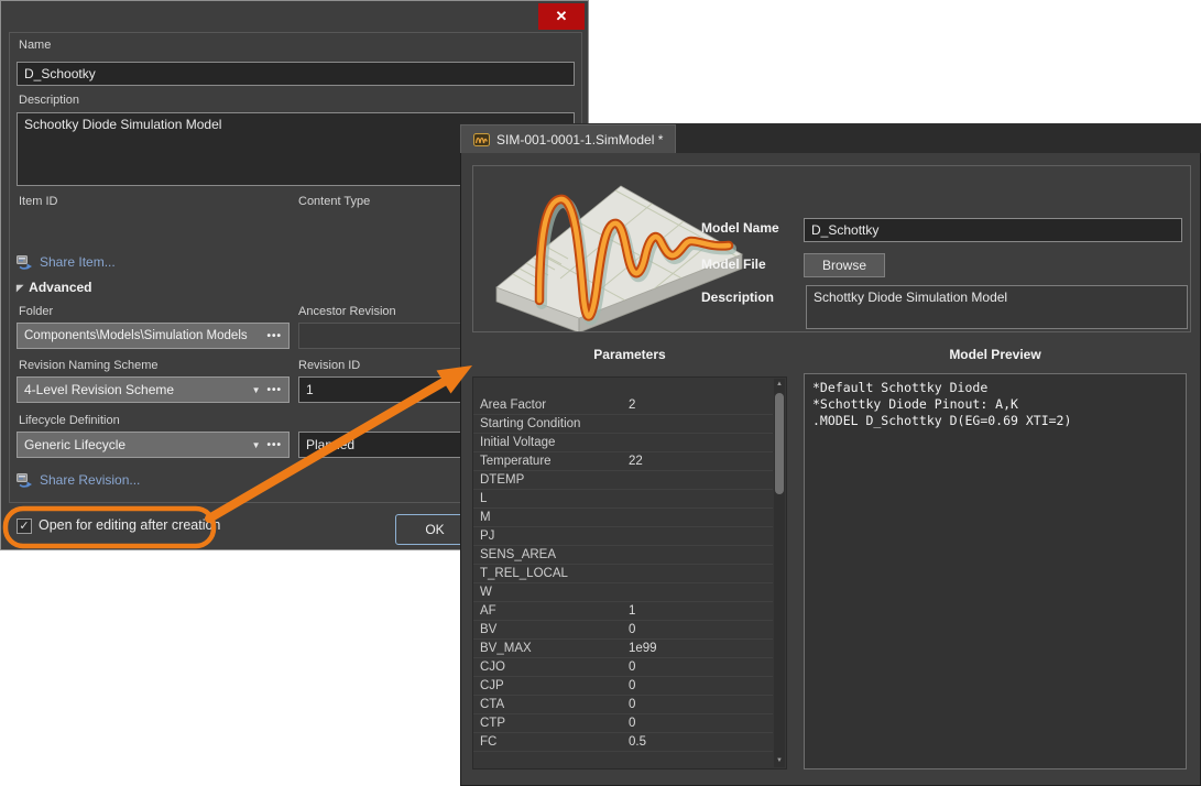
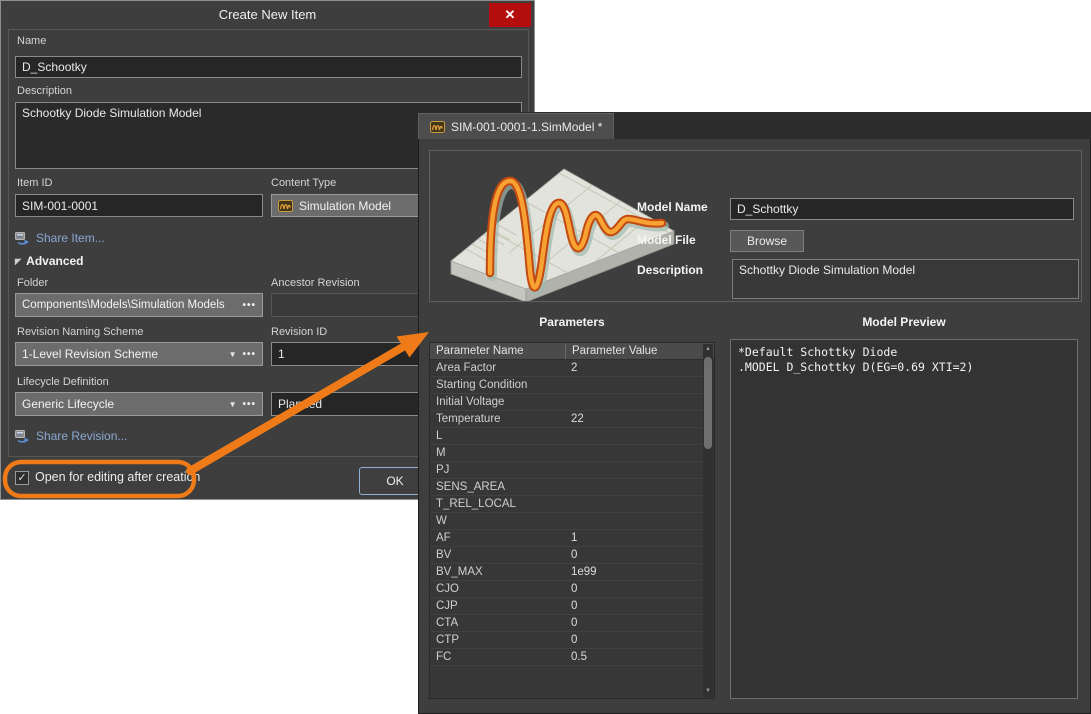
+ Create New Item
  ✕
  Name
  D_Schootky
  Description
  Schootky Diode Simulation Model
  Item ID
  Content Type
+ SIM-001-0001
+ Simulation Model
  Share Item...
  ◤
  Advanced
  Folder
  Ancestor Revision
  Components\Models\Simulation Models
  •••
  Revision Naming Scheme
  Revision ID
- 4-Level Revision Scheme
+ 1-Level Revision Scheme
  ▼
  •••
  1
  Lifecycle Definition
  Generic Lifecycle
  ▼
  •••
  Share Revision...
  ✓
  Open for editing after creation
  OK
  SIM-001-0001-1.SimModel *
  Model Name
  D_Schottky
  Model File
  Browse
  Description
  Schottky Diode Simulation Model
  Parameters
  Model Preview
+ Parameter Name
+ Parameter Value
  Area Factor
  2
  Starting Condition
  Initial Voltage
  Temperature
  22
- DTEMP
  L
  M
  PJ
  SENS_AREA
  T_REL_LOCAL
  W
  AF
  1
  BV
  0
  BV_MAX
  1e99
  CJO
  0
  CJP
  0
  CTA
  0
  CTP
  0
  FC
  0.5
  *Default Schottky Diode
- *Schottky Diode Pinout: A,K
  .MODEL D_Schottky D(EG=0.69 XTI=2)
